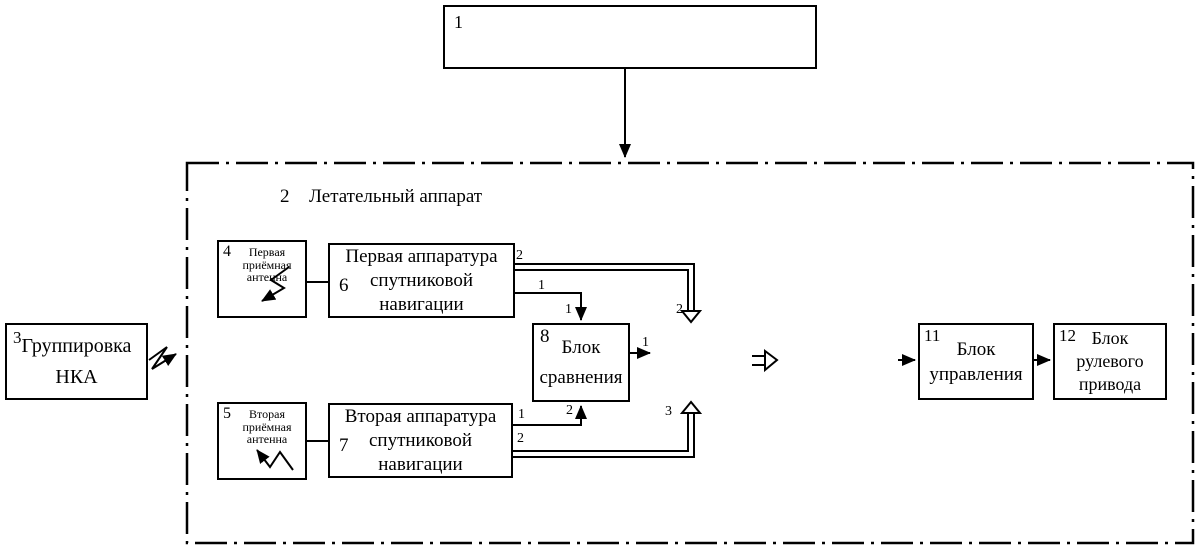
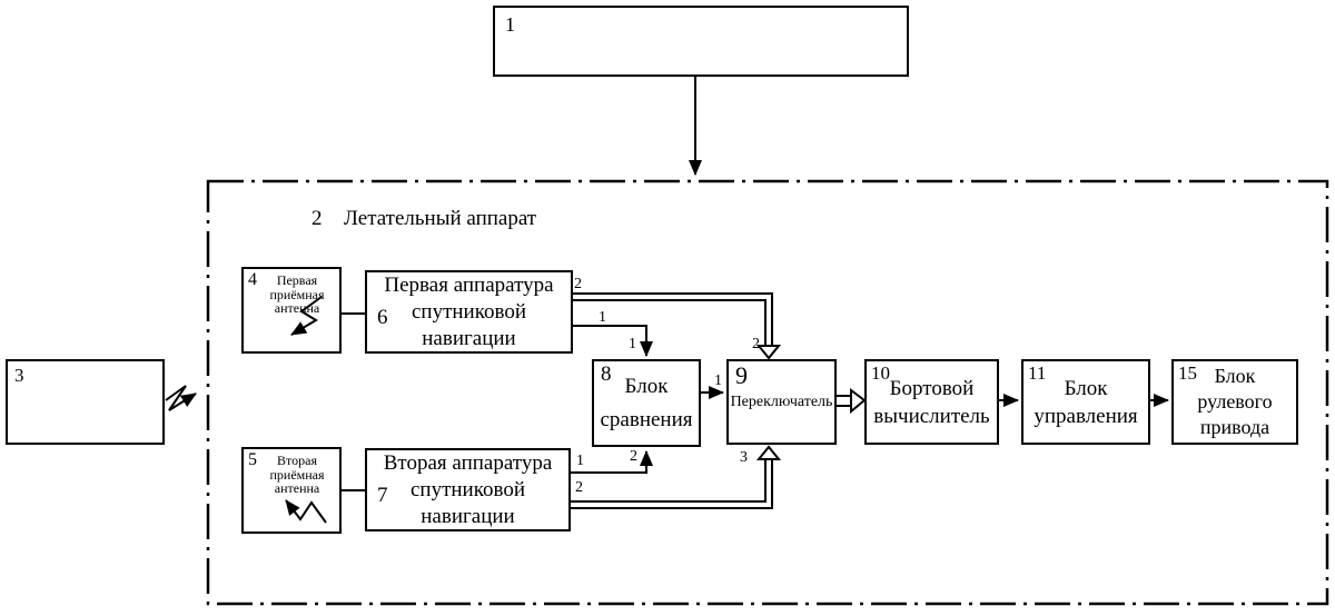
  1
  2
  Летательный аппарат
  3
- Группировка
- НКА
  4
  Первая
  приёмная
  антенна
  5
  Вторая
  приёмная
  антенна
  6
  Первая аппаратура
  спутниковой
  навигации
  7
  Вторая аппаратура
  спутниковой
  навигации
  8
  Блок
  сравнения
+ 9
+ Переключатель
+ 10
+ Бортовой
+ вычислитель
  11
  Блок
  управления
- 12
+ 15
  Блок
  рулевого
  привода
  2
  1
  1
  2
  1
  2
  2
  3
  1
